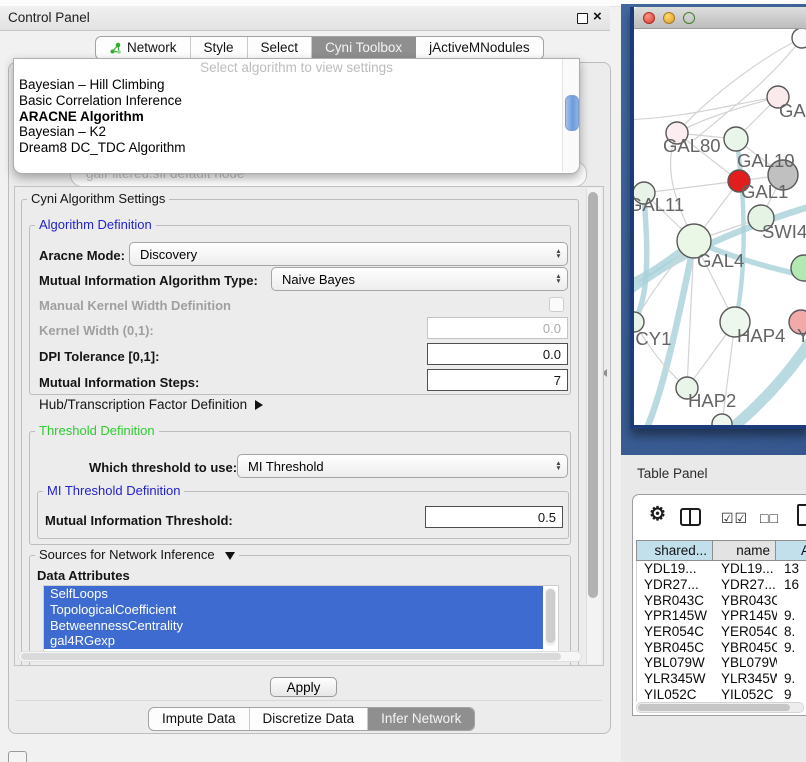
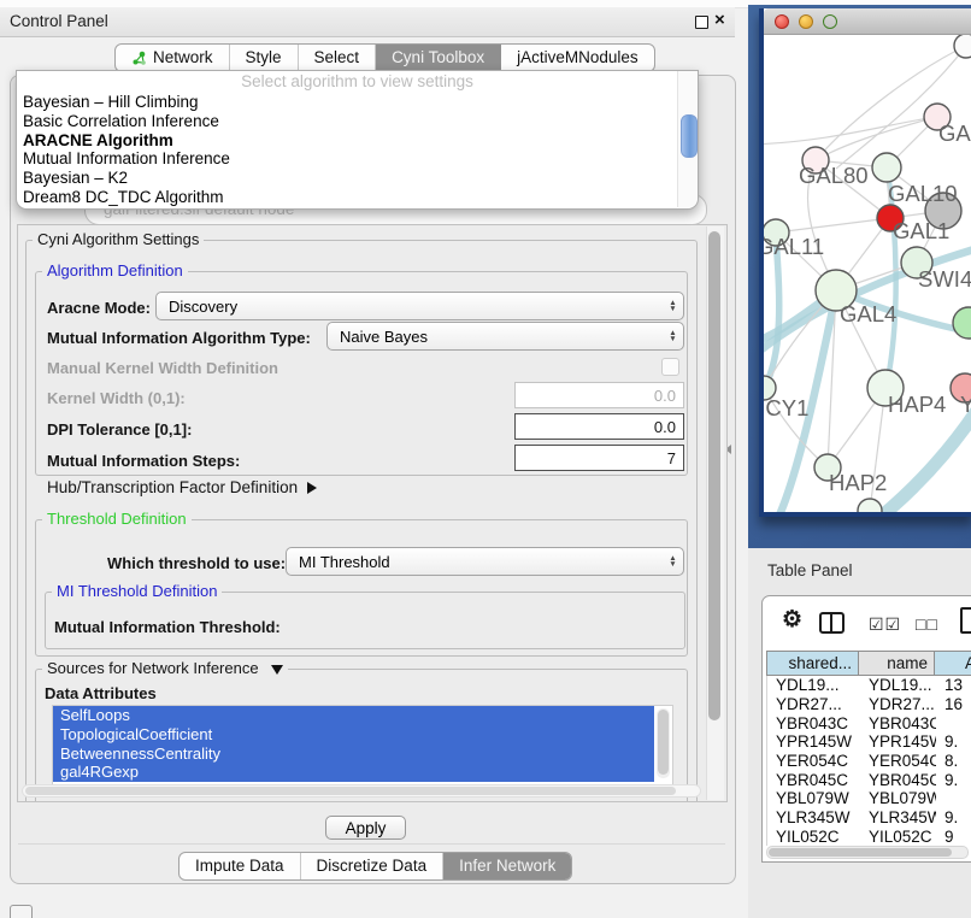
  Control Panel
  ×
  Network
  Style
  Select
  Cyni Toolbox
  jActiveMNodules
  Select algorithm to view settings
  Bayesian – Hill Climbing
  Basic Correlation Inference
  ARACNE Algorithm
+ Mutual Information Inference
  Bayesian – K2
  Dream8 DC_TDC Algorithm
  Cyni Algorithm Settings
  Algorithm Definition
  Aracne Mode:
  Discovery
  Mutual Information Algorithm Type:
  Naive Bayes
  Manual Kernel Width Definition
  Kernel Width (0,1):
  0.0
  DPI Tolerance [0,1]:
  0.0
  Mutual Information Steps:
  7
  Hub/Transcription Factor Definition
  Threshold Definition
  Which threshold to use:
  MI Threshold
  MI Threshold Definition
  Mutual Information Threshold:
- 0.5
  Sources for Network Inference
  Data Attributes
  SelfLoops
  TopologicalCoefficient
  BetweennessCentrality
  gal4RGexp
  Apply
  Impute Data
  Discretize Data
  Infer Network
  GAL80
  GAL10
  GAL1
  GAL11
  GAL4
  SWI4
  CY1
  HAP4
  Y
  HAP2
  Table Panel
  ⚙
  ☑☑
  □□
  shared...
  name
  A
  YDL19...
  YDL19...
  13
  YDR27...
  YDR27...
  16
  YBR043C
  YBR043C
  YPR145W
  YPR145
  9.
  YER054C
  YER054C
  8.
  YBR045C
  YBR045C
  9.
  YBL079W
  YBL079W
  YLR345W
  YLR345W
  9.
  YIL052C
  YIL052C
  9
